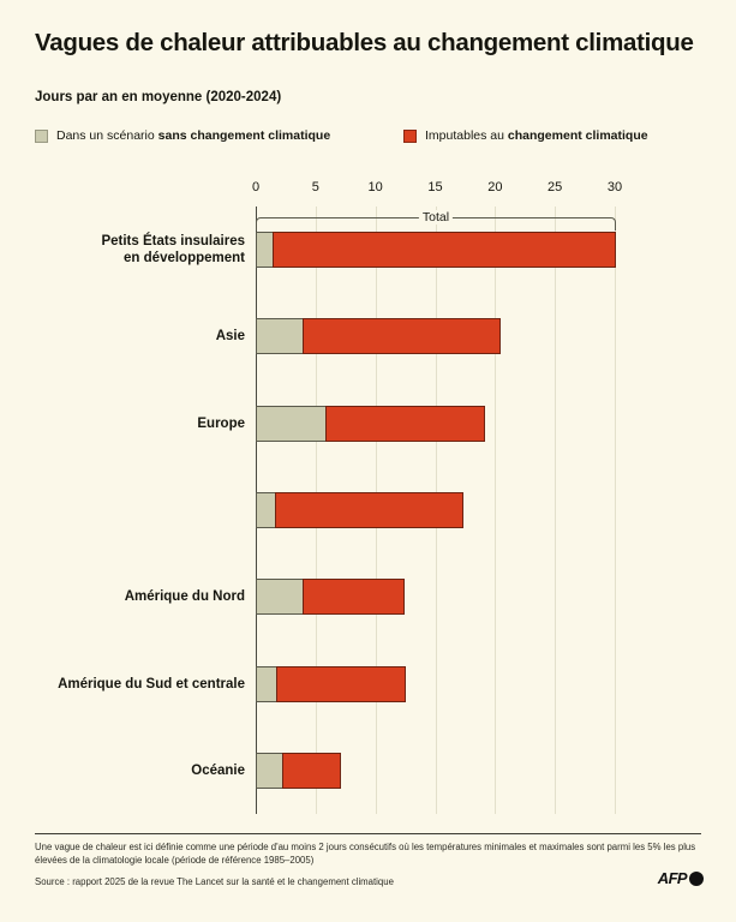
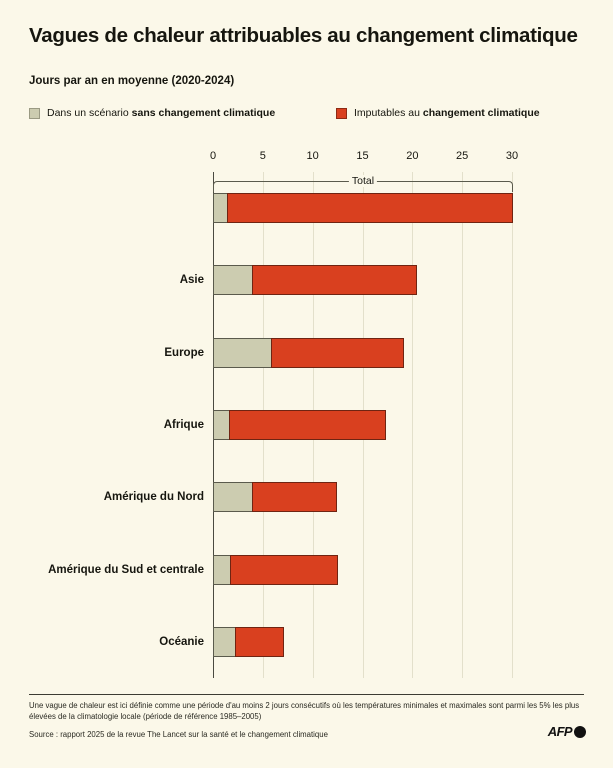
  Vagues de chaleur attribuables au changement climatique
  Jours par an en moyenne (2020-2024)
  Dans un scénario sans changement climatique
  Imputables au changement climatique
  0
  5
  10
  15
  20
  25
  30
- Petits États insulaires
- en développement
  Asie
  Europe
+ Afrique
  Amérique du Nord
  Amérique du Sud et centrale
  Océanie
  Total
  Une vague de chaleur est ici définie comme une période d'au moins 2 jours consécutifs où les températures minimales et maximales sont parmi les 5% les plus élevées de la climatologie locale (période de référence 1985–2005)
  Source : rapport 2025 de la revue The Lancet sur la santé et le changement climatique
  AFP
